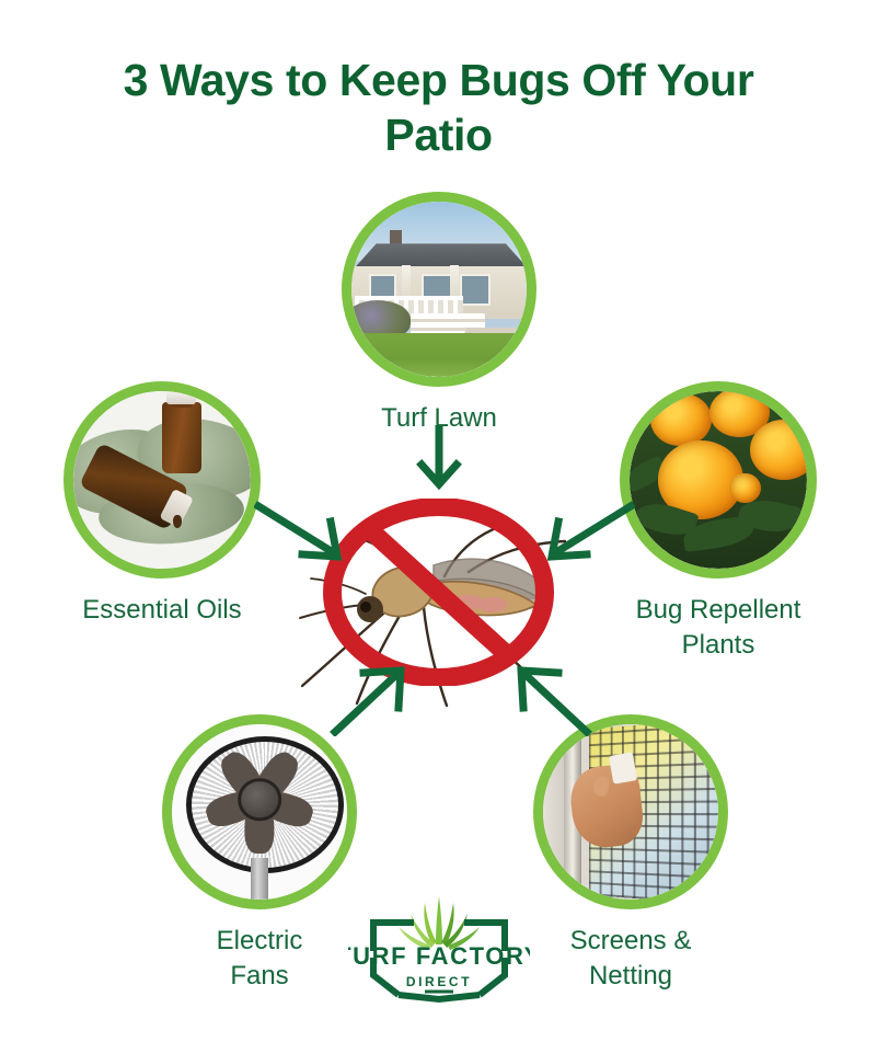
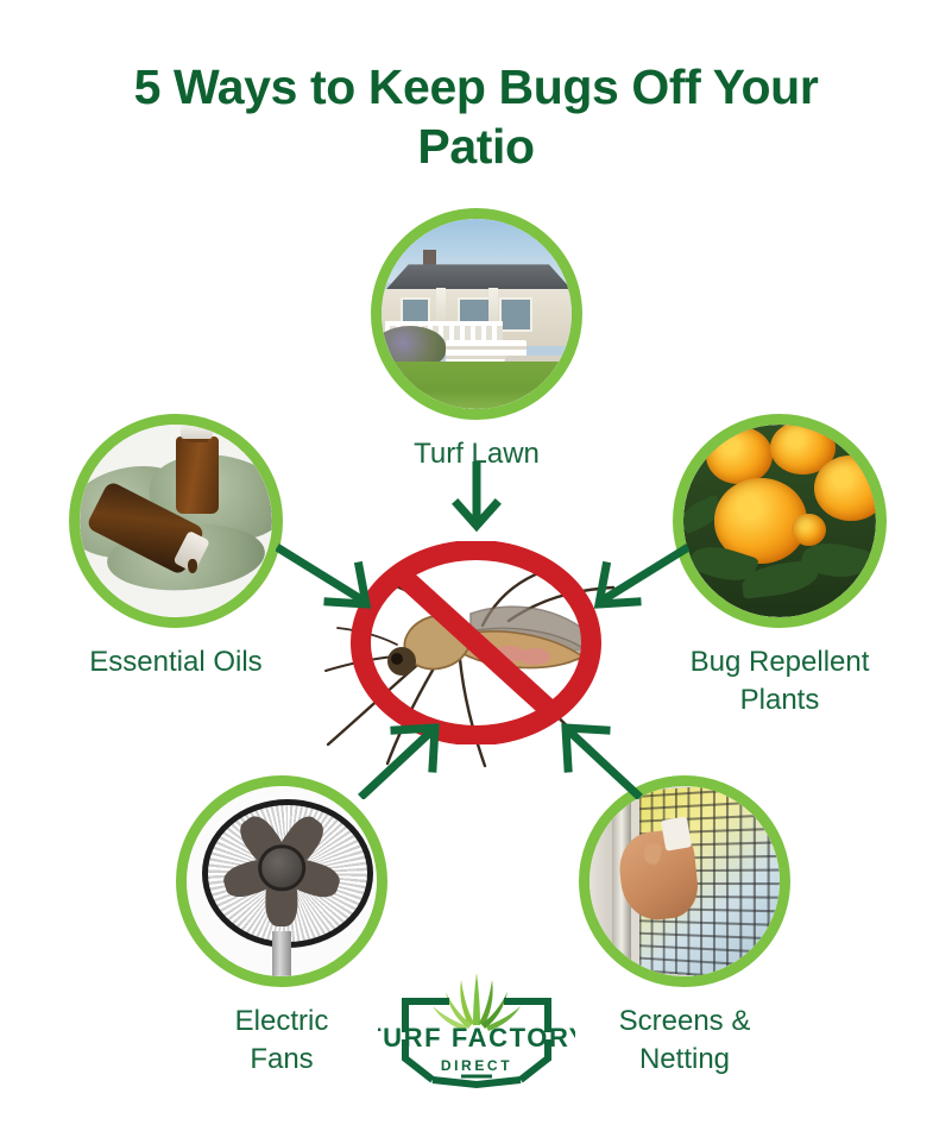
- 3 Ways to Keep Bugs Off Your Patio
+ 5 Ways to Keep Bugs Off Your Patio
  Turf Lawn
  Essential Oils
  Bug Repellent
  Plants
  Electric
  Fans
  Screens &
  Netting
  URF FACTOR
  DIRECT
